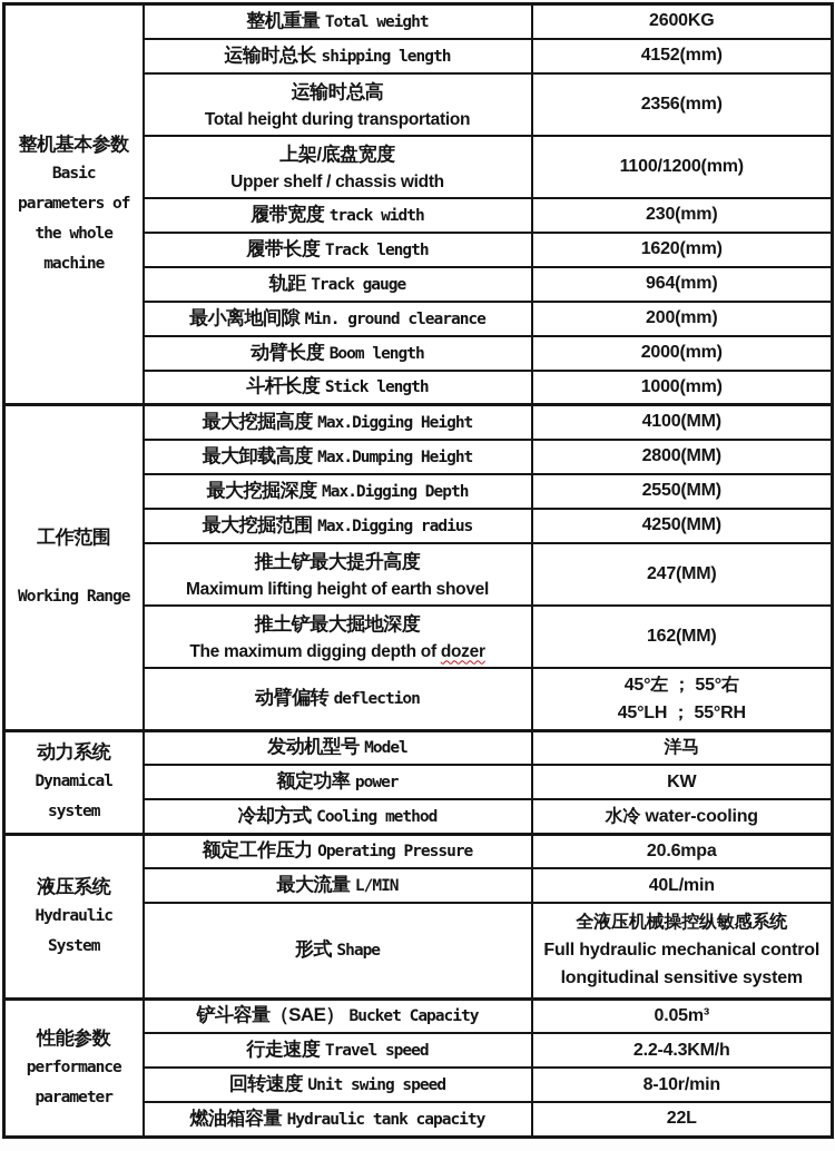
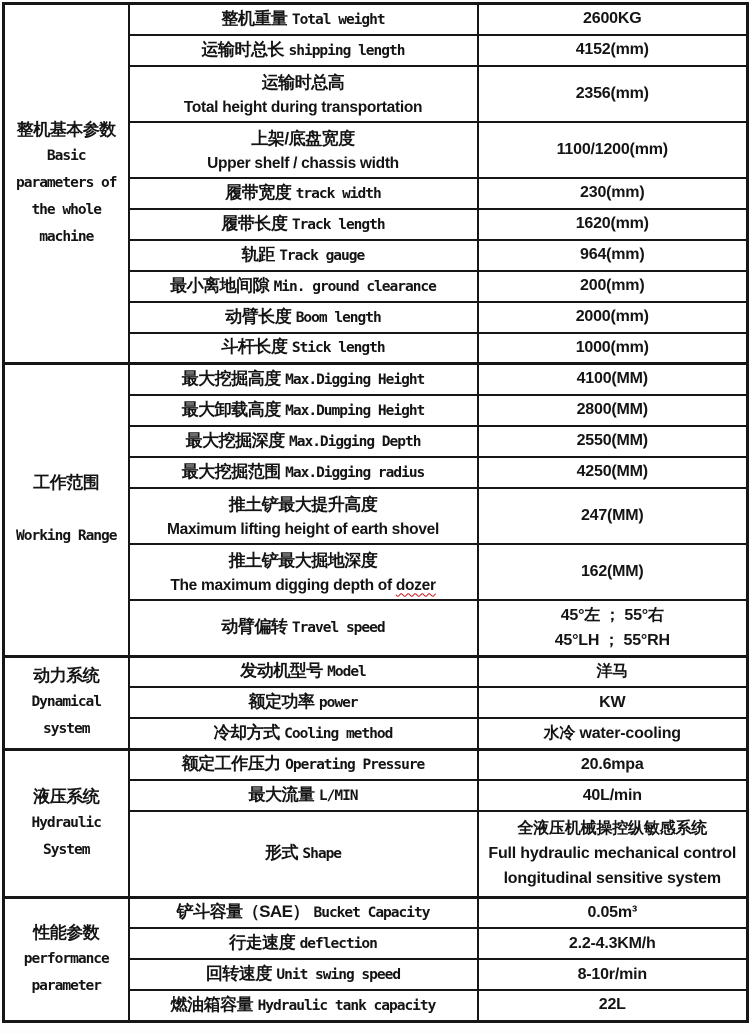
  整机基本参数Basicparameters ofthe wholemachine	整机重量 Total weight	2600KG
  运输时总长 shipping length	4152(mm)
  运输时总高Total height during transportation	2356(mm)
  上架/底盘宽度Upper shelf / chassis width	1100/1200(mm)
  履带宽度 track width	230(mm)
  履带长度 Track length	1620(mm)
  轨距 Track gauge	964(mm)
  最小离地间隙 Min. ground clearance	200(mm)
  动臂长度 Boom length	2000(mm)
  斗杆长度 Stick length	1000(mm)
  工作范围Working Range	最大挖掘高度 Max.Digging Height	4100(MM)
  最大卸载高度 Max.Dumping Height	2800(MM)
  最大挖掘深度 Max.Digging Depth	2550(MM)
  最大挖掘范围 Max.Digging radius	4250(MM)
  推土铲最大提升高度Maximum lifting height of earth shovel	247(MM)
  推土铲最大掘地深度The maximum digging depth of dozer	162(MM)
- 动臂偏转 deflection	45°左 ； 55°右45°LH ； 55°RH
+ 动臂偏转 Travel speed	45°左 ； 55°右45°LH ； 55°RH
  动力系统Dynamicalsystem	发动机型号 Model	洋马
  额定功率 power	KW
  冷却方式 Cooling method	水冷 water-cooling
  液压系统HydraulicSystem	额定工作压力 Operating Pressure	20.6mpa
  最大流量 L/MIN	40L/min
  形式 Shape	全液压机械操控纵敏感系统Full hydraulic mechanical controllongitudinal sensitive system
  性能参数performanceparameter	铲斗容量（SAE） Bucket Capacity	0.05m³
- 行走速度 Travel speed	2.2-4.3KM/h
+ 行走速度 deflection	2.2-4.3KM/h
  回转速度 Unit swing speed	8-10r/min
  燃油箱容量 Hydraulic tank capacity	22L
